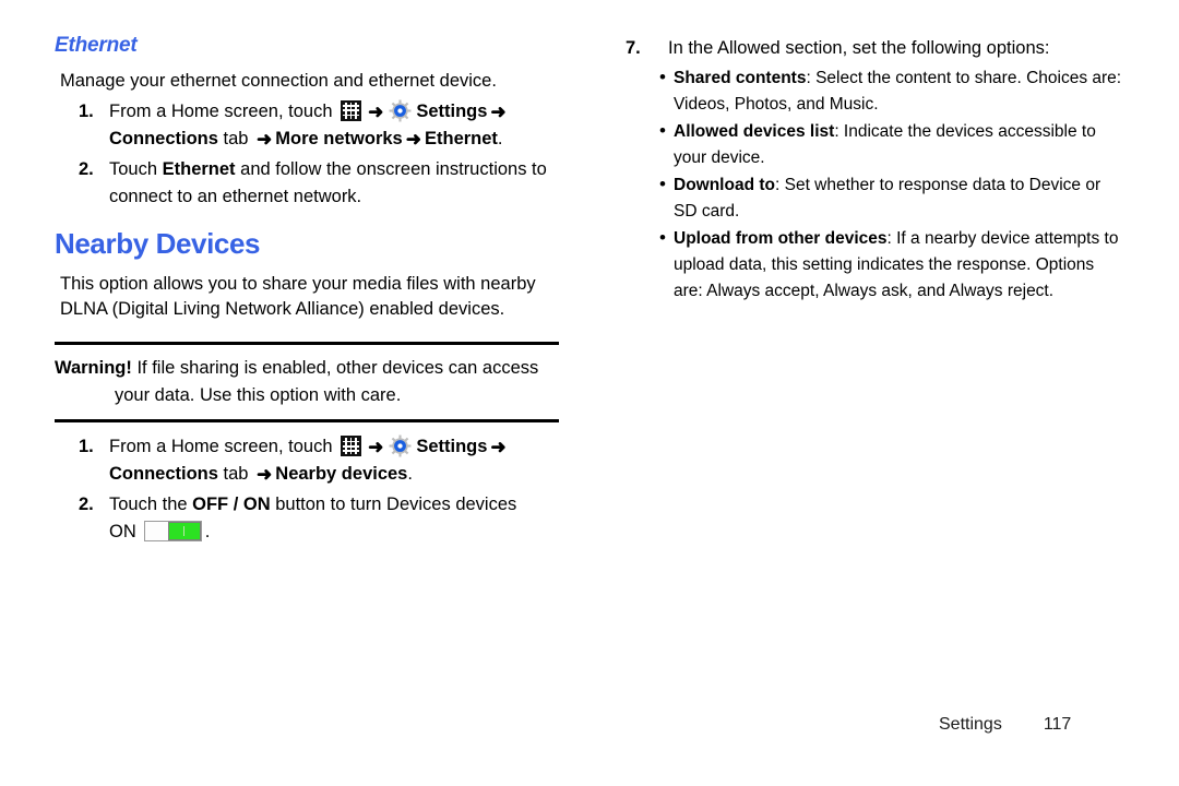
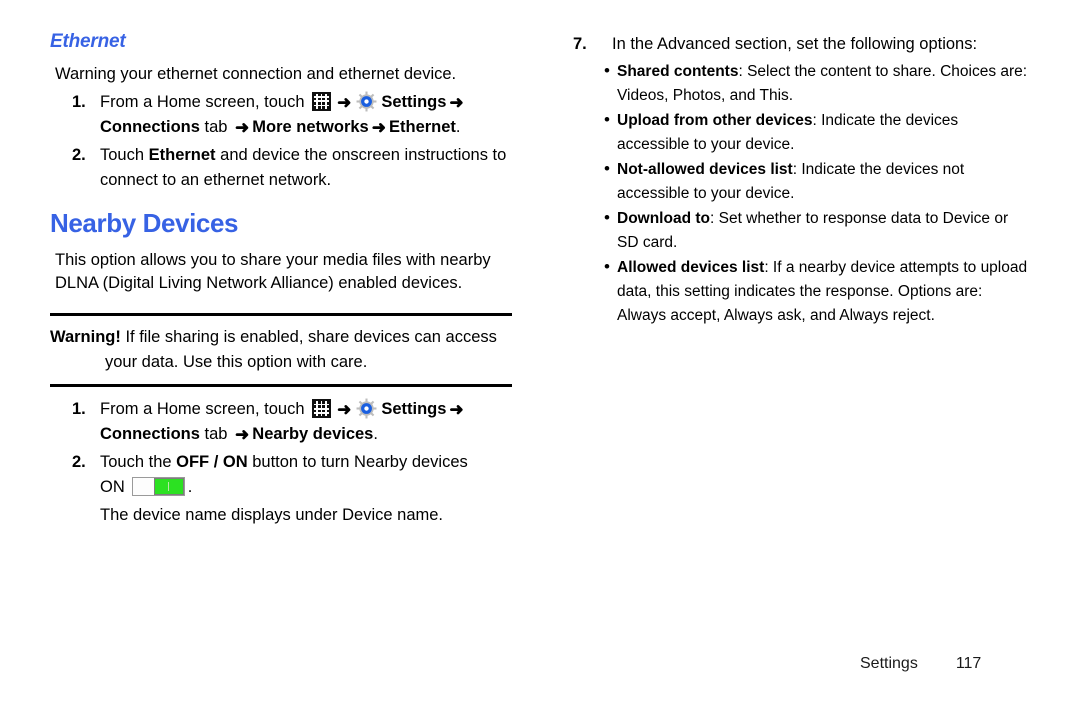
  Ethernet
- Manage your ethernet connection and ethernet device.
+ Warning your ethernet connection and ethernet device.
  1.
  From a Home screen, touch ➜ Settings ➜
  Connections tab ➜ More networks ➜ Ethernet.
  2.
- Touch Ethernet and follow the onscreen instructions to connect to an ethernet network.
+ Touch Ethernet and device the onscreen instructions to connect to an ethernet network.
  Nearby Devices
  This option allows you to share your media files with nearby DLNA (Digital Living Network Alliance) enabled devices.
- Warning! If file sharing is enabled, other devices can access
+ Warning! If file sharing is enabled, share devices can access
  your data. Use this option with care.
  1.
  From a Home screen, touch ➜ Settings ➜
  Connections tab ➜ Nearby devices.
  2.
- Touch the OFF / ON button to turn Devices devices
+ Touch the OFF / ON button to turn Nearby devices
  ON .
+ The device name displays under Device name.
  7.
- In the Allowed section, set the following options:
+ In the Advanced section, set the following options:
- Shared contents: Select the content to share. Choices are: Videos, Photos, and Music.
+ Shared contents: Select the content to share. Choices are: Videos, Photos, and This.
- Allowed devices list: Indicate the devices accessible to your device.
+ Upload from other devices: Indicate the devices accessible to your device.
+ Not-allowed devices list: Indicate the devices not accessible to your device.
  Download to: Set whether to response data to Device or SD card.
- Upload from other devices: If a nearby device attempts to upload data, this setting indicates the response. Options are: Always accept, Always ask, and Always reject.
+ Allowed devices list: If a nearby device attempts to upload data, this setting indicates the response. Options are: Always accept, Always ask, and Always reject.
  Settings 117
